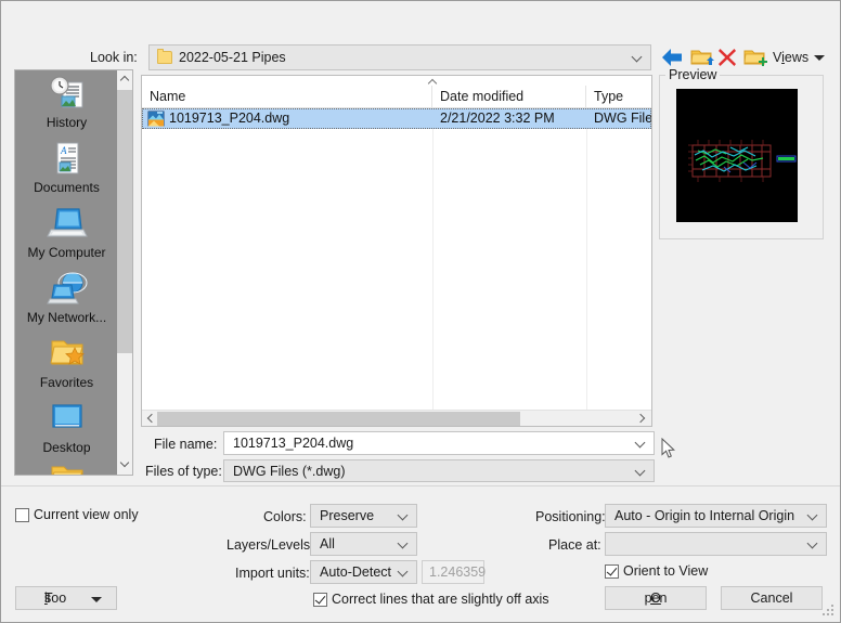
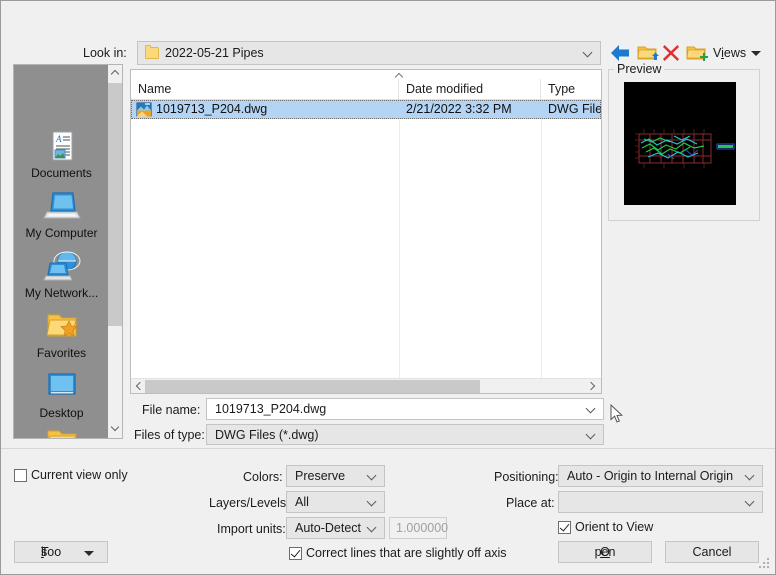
  Look in:
  2022-05-21 Pipes
  Views
- History
  A
  Documents
  My Computer
  My Network...
  Favorites
  Desktop
  Name
  Date modified
  Type
  1019713_P204.dwg
  2/21/2022 3:32 PM
  DWG File
  Preview
  File name:
  1019713_P204.dwg
  Files of type:
  DWG Files (*.dwg)
  Current view only
  Colors:
  Preserve
  Layers/Levels
  All
  Import units:
  Auto-Detect
- 1.246359
+ 1.000000
  Correct lines that are slightly off axis
  Positioning:
  Auto - Origin to Internal Origin
  Place at:
  Orient to View
  Too
  l
  s
  O
  pen
  Cancel
